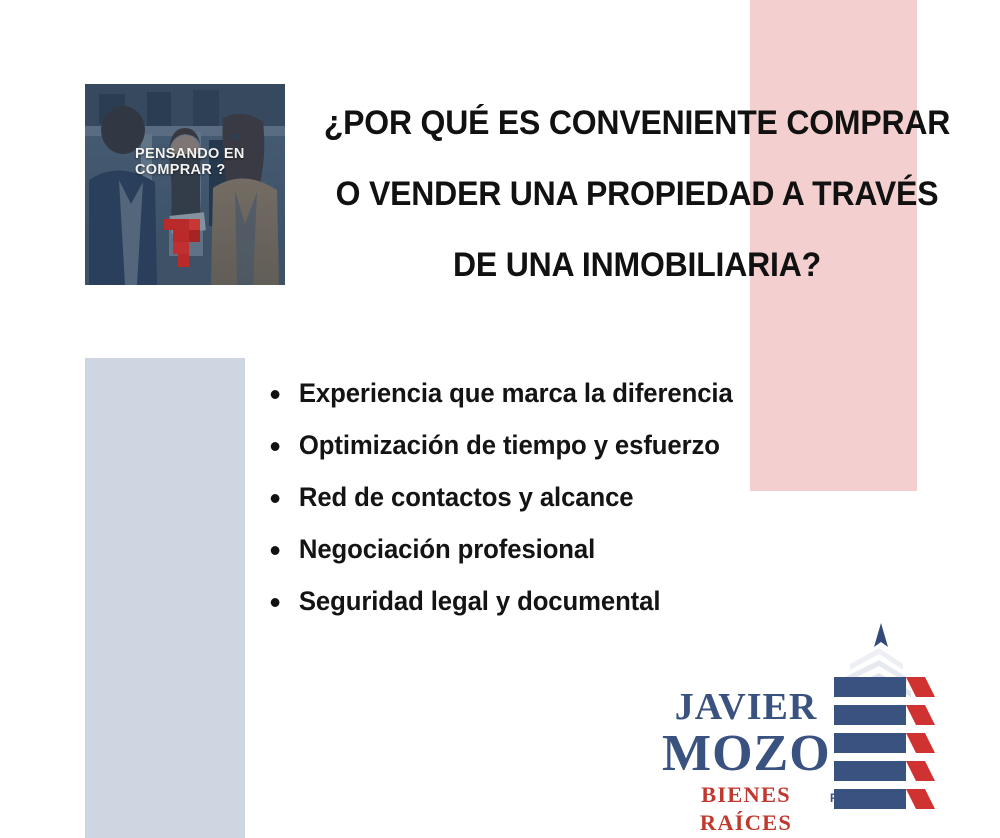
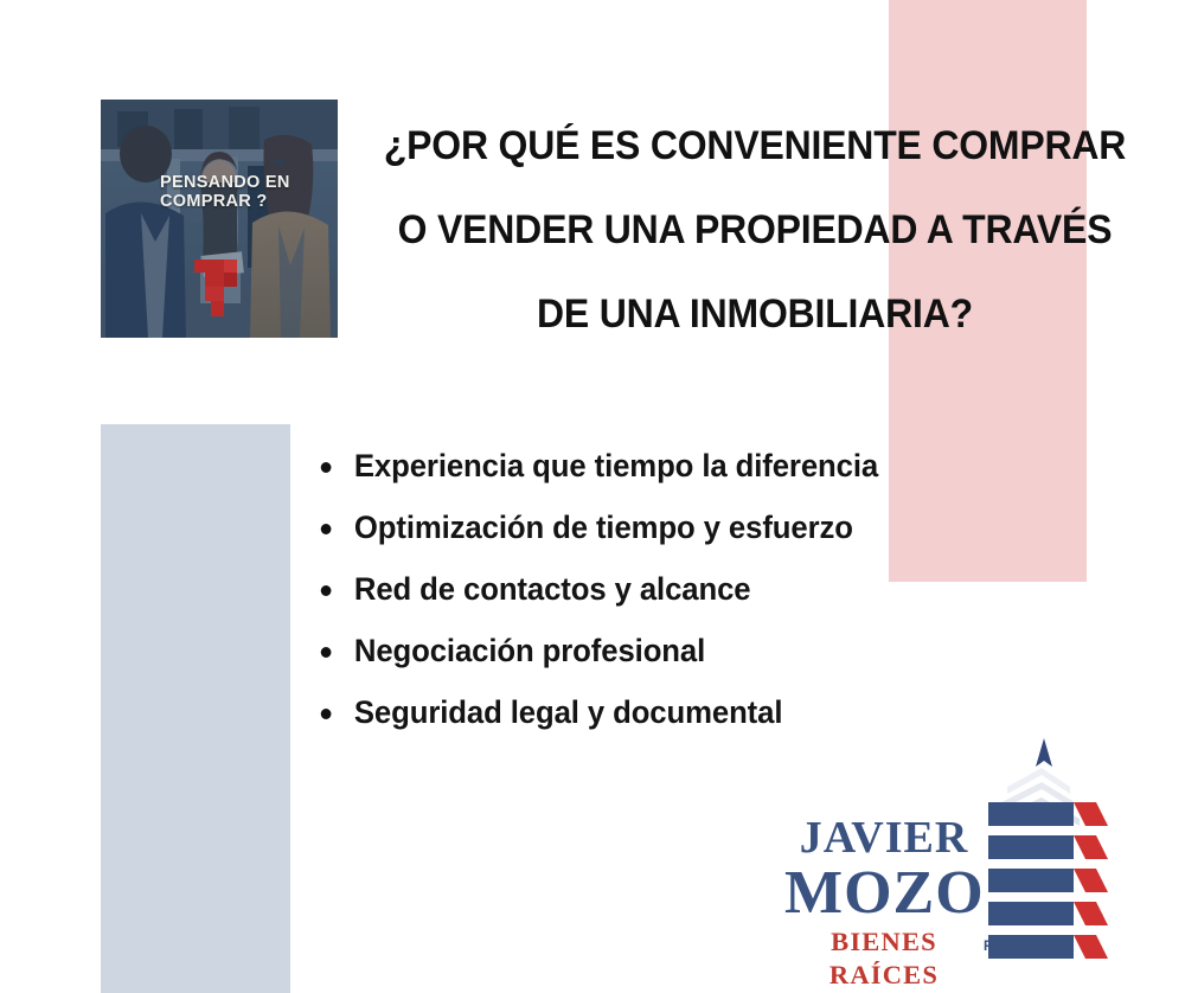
  PENSANDO EN
  COMPRAR ?
  ¿POR QUÉ ES CONVENIENTE COMPRAR
  O VENDER UNA PROPIEDAD A TRAVÉS
  DE UNA INMOBILIARIA?
- Experiencia que marca la diferencia
+ Experiencia que tiempo la diferencia
  Optimización de tiempo y esfuerzo
  Red de contactos y alcance
  Negociación profesional
  Seguridad legal y documental
  JAVIER
  MOZO
  BIENES RAÍCES
